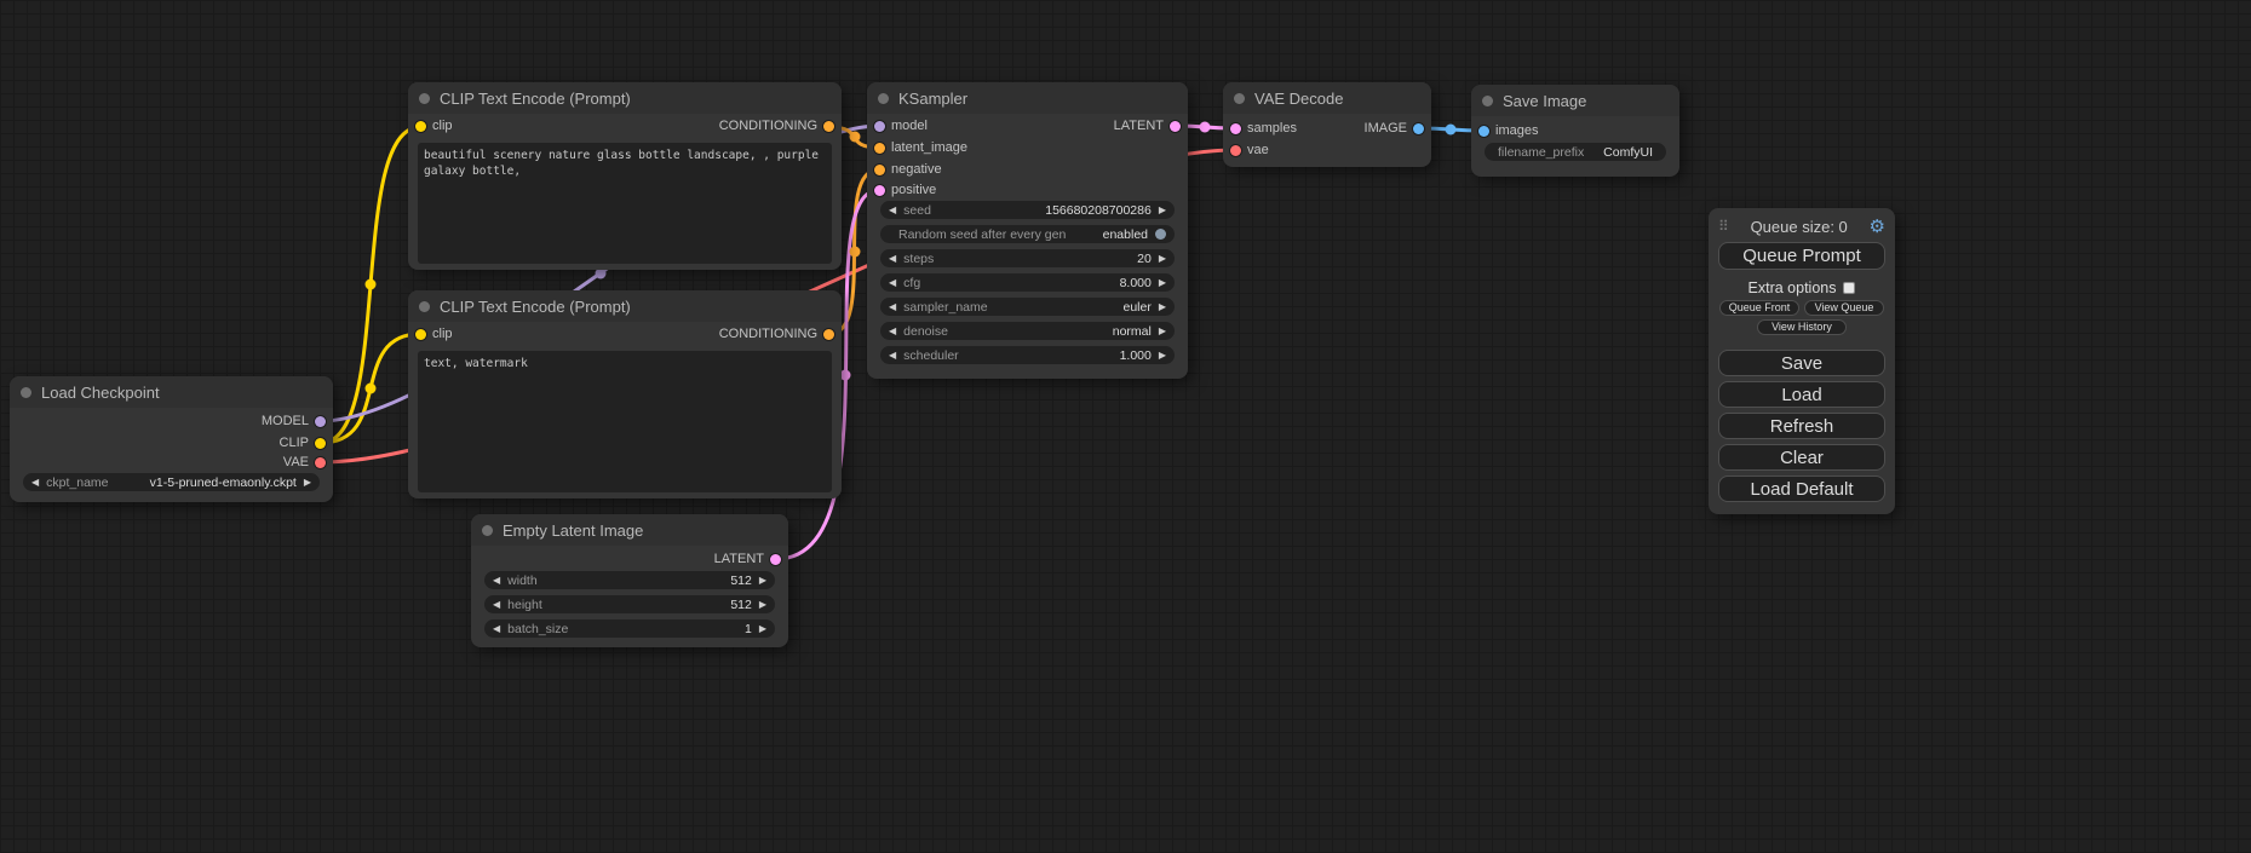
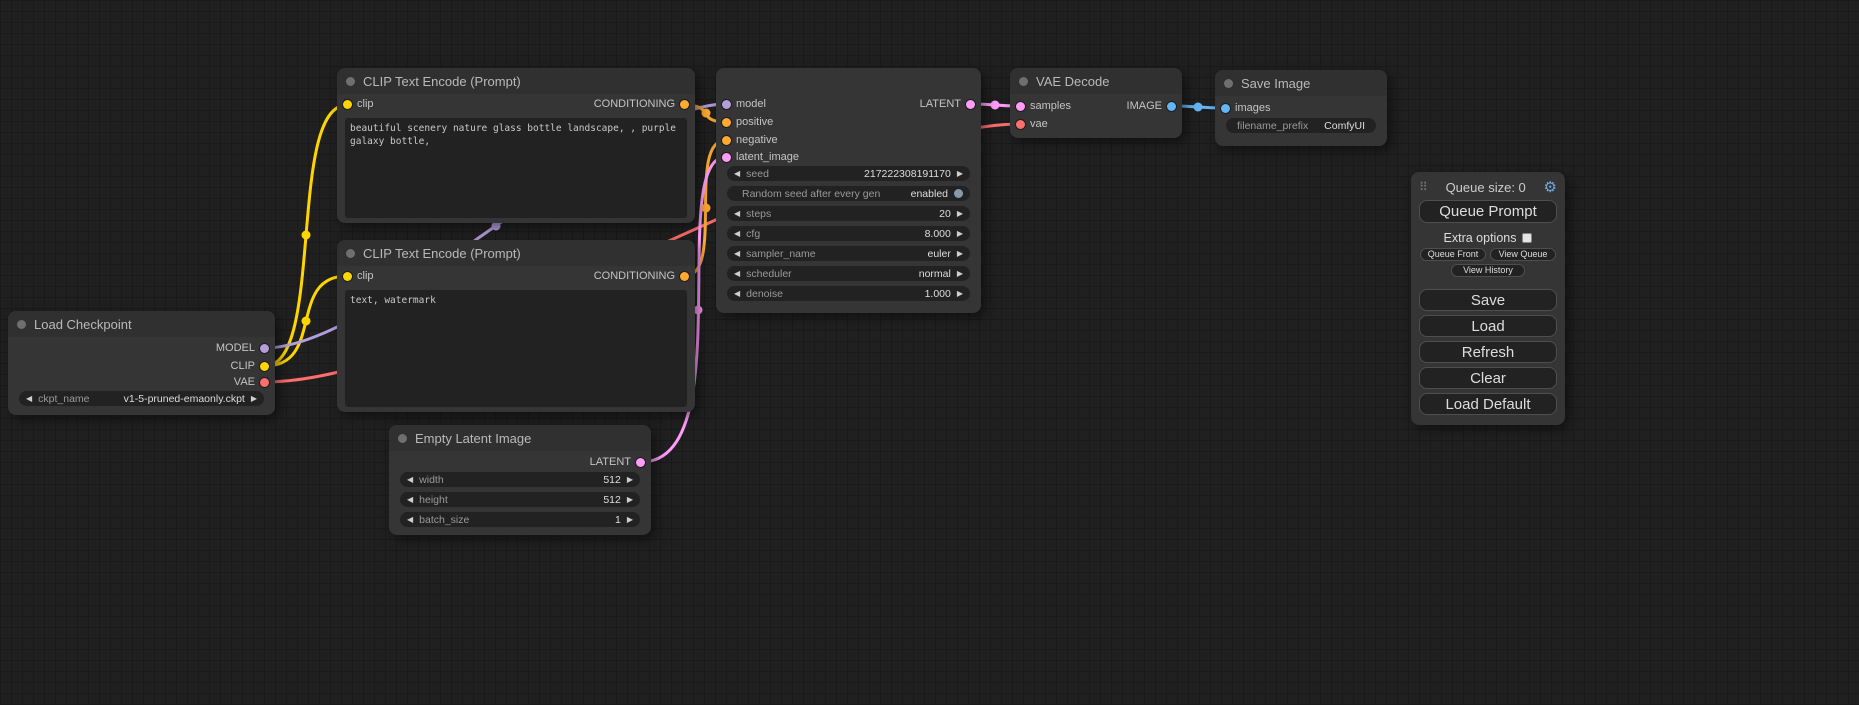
  Load Checkpoint
  MODEL
  CLIP
  VAE
  ◀
  ckpt_name
  v1-5-pruned-emaonly.ckpt
  ▶
  CLIP Text Encode (Prompt)
  clip
  CONDITIONING
  CLIP Text Encode (Prompt)
  clip
  CONDITIONING
  text, watermark
  Empty Latent Image
  LATENT
  ◀
  width
  512
  ▶
  ◀
  height
  512
  ▶
  ◀
  batch_size
  1
  ▶
- KSampler
  model
  LATENT
- latent_image
+ positive
  negative
- positive
+ latent_image
  ◀
  seed
- 156680208700286
+ 217222308191170
  ▶
  Random seed after every gen
  enabled
  ◀
  steps
  20
  ▶
  ◀
  cfg
  8.000
  ▶
  ◀
  sampler_name
  euler
  ▶
  ◀
- denoise
+ scheduler
  normal
  ▶
  ◀
- scheduler
+ denoise
  1.000
  ▶
  VAE Decode
  samples
  IMAGE
  vae
  Save Image
  images
  filename_prefix
  ComfyUI
  ⠿
  Queue size: 0
  ⚙
  Queue Prompt
  Extra options
  Queue Front
  View Queue
  View History
  Save
  Load
  Refresh
  Clear
  Load Default
